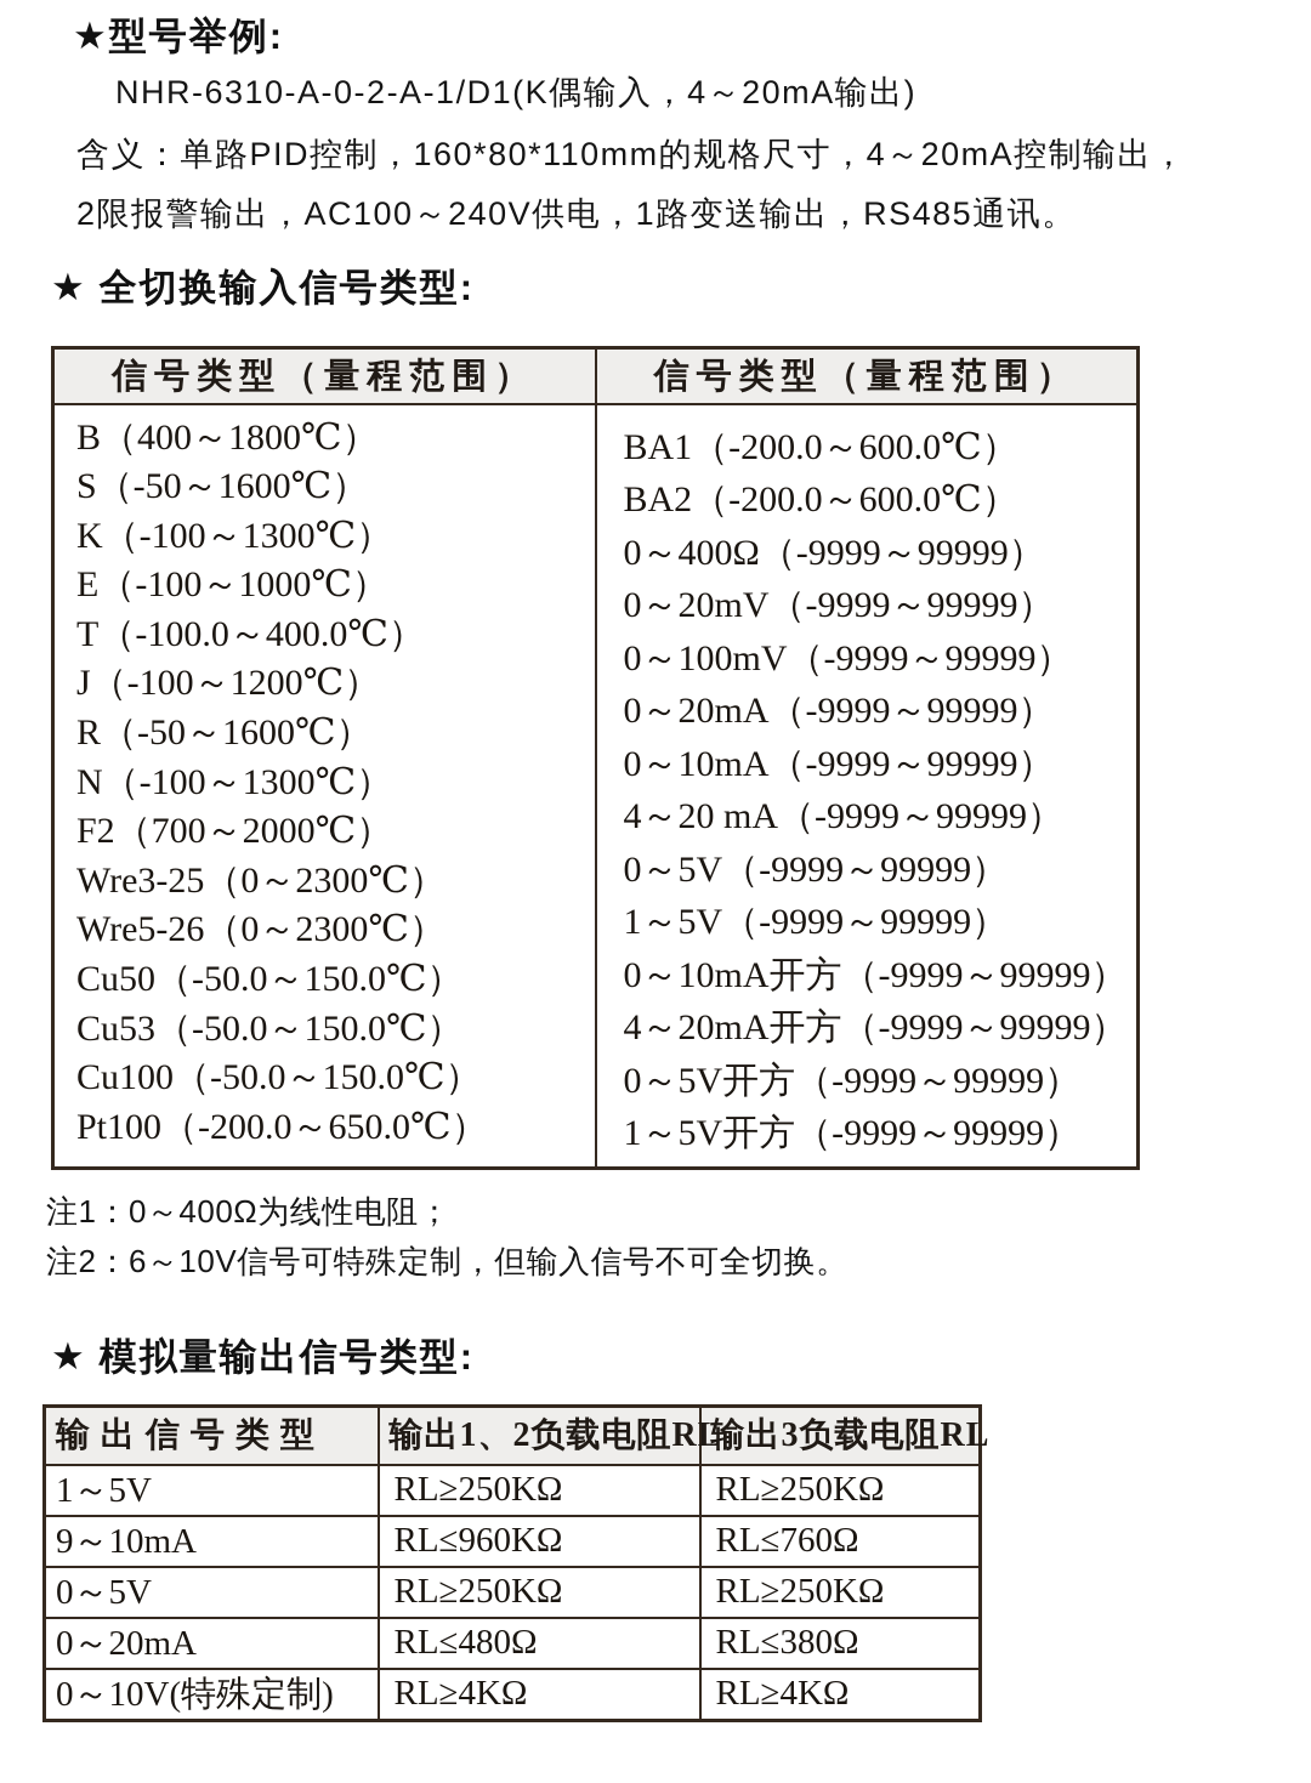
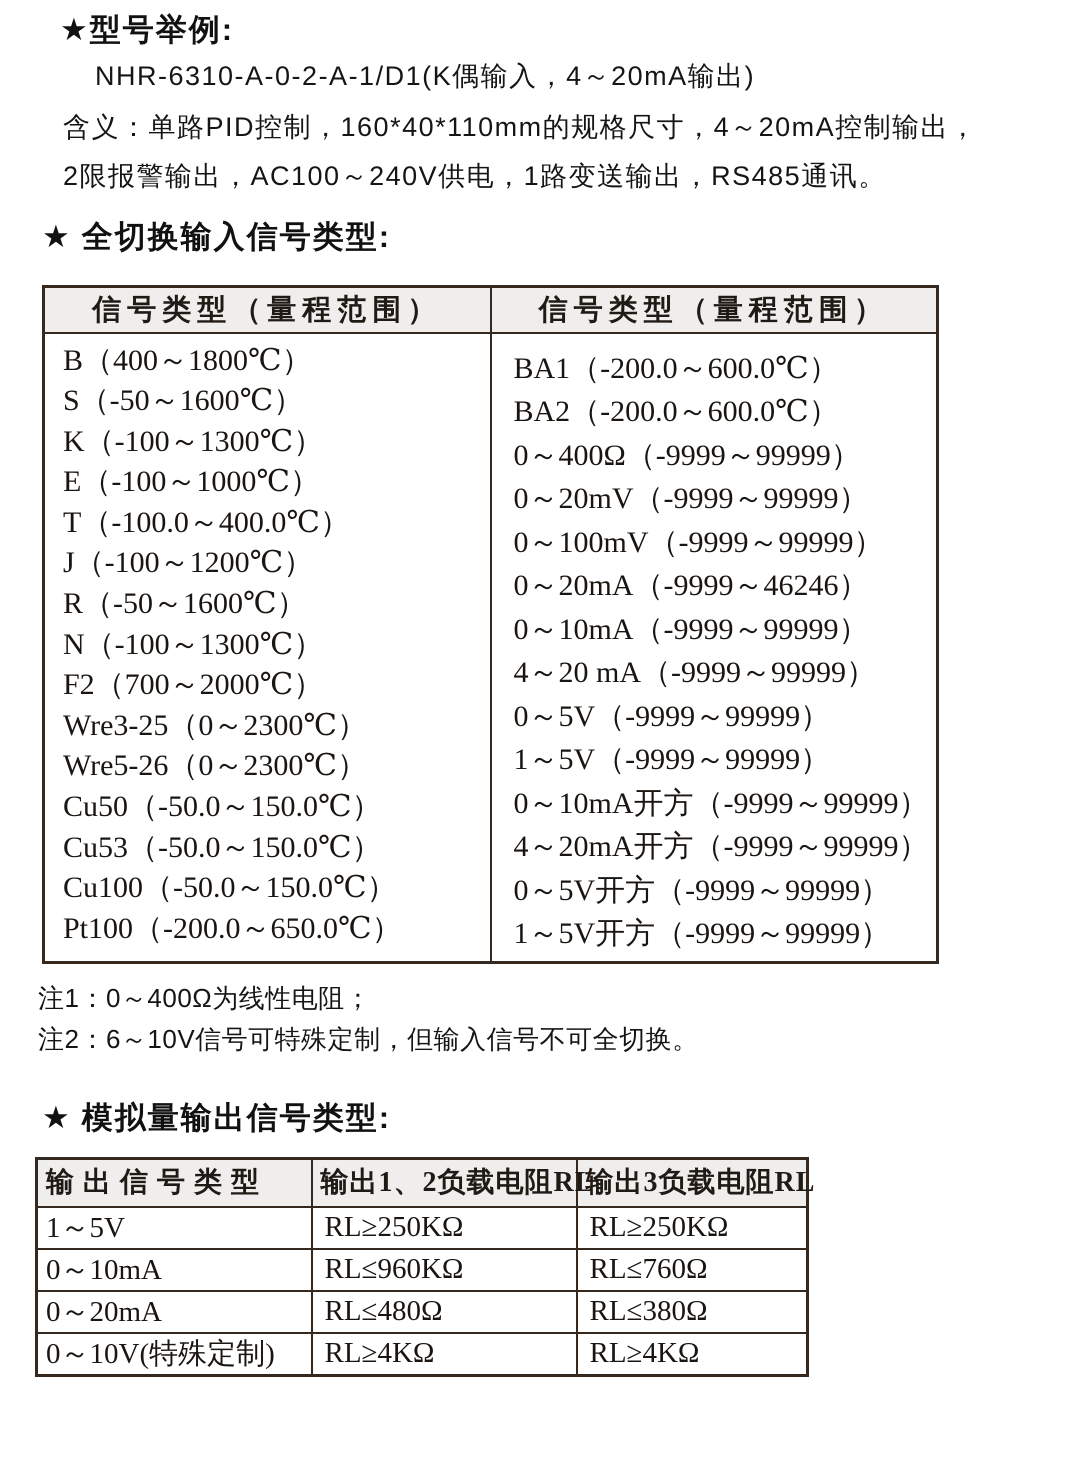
  ★型号举例:
  NHR-6310-A-0-2-A-1/D1(K偶输入，4～20mA输出)
- 含义：单路PID控制，160*80*110mm的规格尺寸，4～20mA控制输出，
+ 含义：单路PID控制，160*40*110mm的规格尺寸，4～20mA控制输出，
  2限报警输出，AC100～240V供电，1路变送输出，RS485通讯。
  ★ 全切换输入信号类型:
  信号类型（量程范围）	信号类型（量程范围）
- B（400～1800℃） S（-50～1600℃） K（-100～1300℃） E（-100～1000℃） T（-100.0～400.0℃） J（-100～1200℃） R（-50～1600℃） N（-100～1300℃） F2（700～2000℃） Wre3-25（0～2300℃） Wre5-26（0～2300℃） Cu50（-50.0～150.0℃） Cu53（-50.0～150.0℃） Cu100（-50.0～150.0℃） Pt100（-200.0～650.0℃）	BA1（-200.0～600.0℃） BA2（-200.0～600.0℃） 0～400Ω（-9999～99999） 0～20mV（-9999～99999） 0～100mV（-9999～99999） 0～20mA（-9999～99999） 0～10mA（-9999～99999） 4～20 mA（-9999～99999） 0～5V（-9999～99999） 1～5V（-9999～99999） 0～10mA开方（-9999～99999） 4～20mA开方（-9999～99999） 0～5V开方（-9999～99999） 1～5V开方（-9999～99999）
+ B（400～1800℃） S（-50～1600℃） K（-100～1300℃） E（-100～1000℃） T（-100.0～400.0℃） J（-100～1200℃） R（-50～1600℃） N（-100～1300℃） F2（700～2000℃） Wre3-25（0～2300℃） Wre5-26（0～2300℃） Cu50（-50.0～150.0℃） Cu53（-50.0～150.0℃） Cu100（-50.0～150.0℃） Pt100（-200.0～650.0℃）	BA1（-200.0～600.0℃） BA2（-200.0～600.0℃） 0～400Ω（-9999～99999） 0～20mV（-9999～99999） 0～100mV（-9999～99999） 0～20mA（-9999～46246） 0～10mA（-9999～99999） 4～20 mA（-9999～99999） 0～5V（-9999～99999） 1～5V（-9999～99999） 0～10mA开方（-9999～99999） 4～20mA开方（-9999～99999） 0～5V开方（-9999～99999） 1～5V开方（-9999～99999）
  注1：0～400Ω为线性电阻；
  注2：6～10V信号可特殊定制，但输入信号不可全切换。
  ★ 模拟量输出信号类型:
  输出信号类型	输出1、2负载电阻RL	输出3负载电阻RL
  1～5V	RL≥250KΩ	RL≥250KΩ
- 9～10mA	RL≤960KΩ	RL≤760Ω
+ 0～10mA	RL≤960KΩ	RL≤760Ω
- 0～5V	RL≥250KΩ	RL≥250KΩ
  0～20mA	RL≤480Ω	RL≤380Ω
  0～10V(特殊定制)	RL≥4KΩ	RL≥4KΩ
